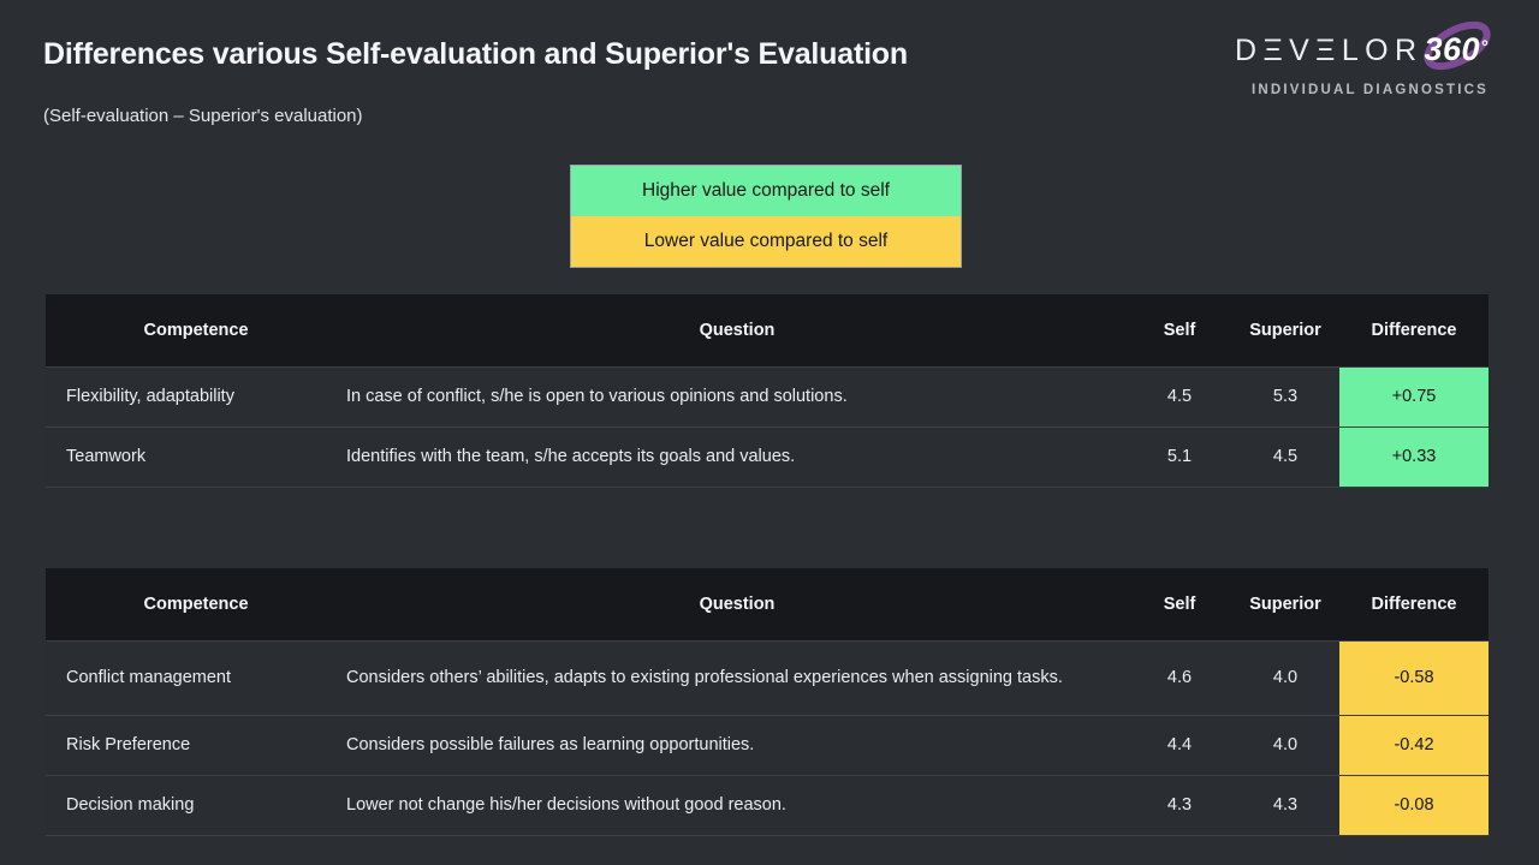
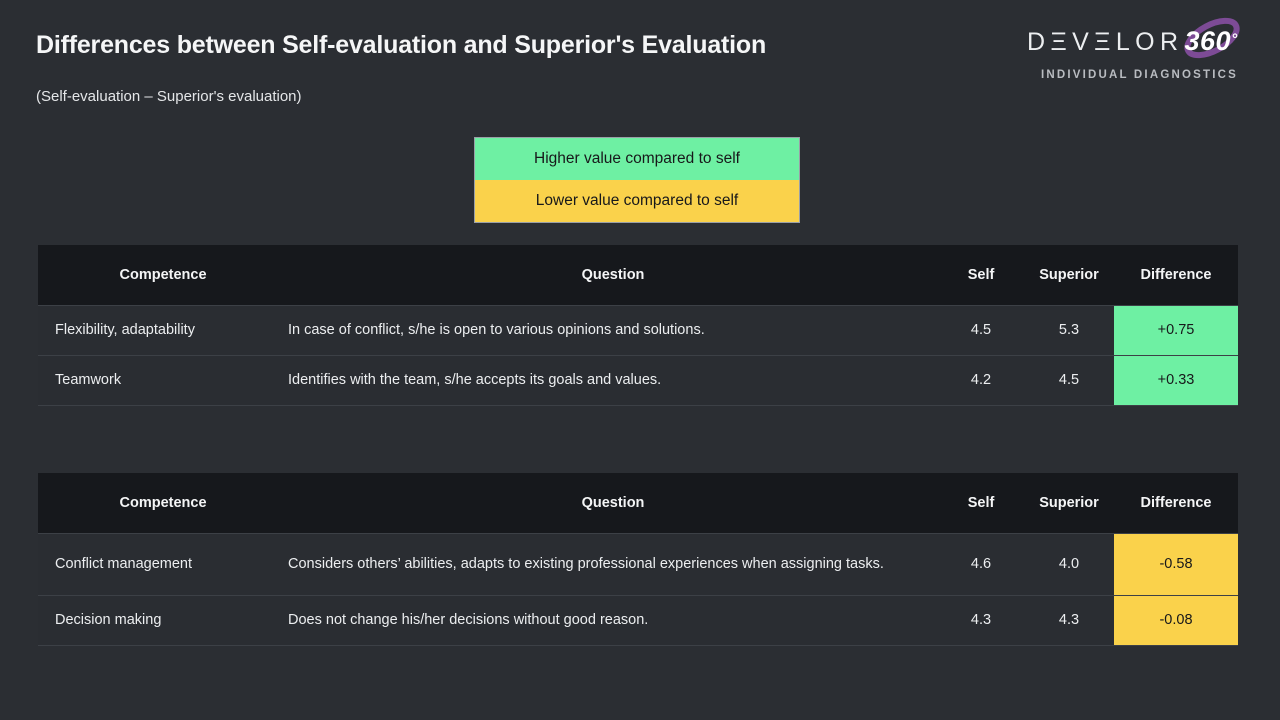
- Differences various Self-evaluation and Superior's Evaluation
+ Differences between Self-evaluation and Superior's Evaluation
  (Self-evaluation – Superior's evaluation)
  DΞVΞLOR
  360°
  INDIVIDUAL DIAGNOSTICS
  Higher value compared to self
  Lower value compared to self
  Competence	Question	Self	Superior	Difference
  Flexibility, adaptability	In case of conflict, s/he is open to various opinions and solutions.	4.5	5.3	+0.75
- Teamwork	Identifies with the team, s/he accepts its goals and values.	5.1	4.5	+0.33
+ Teamwork	Identifies with the team, s/he accepts its goals and values.	4.2	4.5	+0.33
  Competence	Question	Self	Superior	Difference
  Conflict management	Considers others’ abilities, adapts to existing professional experiences when assigning tasks.	4.6	4.0	-0.58
- Risk Preference	Considers possible failures as learning opportunities.	4.4	4.0	-0.42
- Decision making	Lower not change his/her decisions without good reason.	4.3	4.3	-0.08
+ Decision making	Does not change his/her decisions without good reason.	4.3	4.3	-0.08
